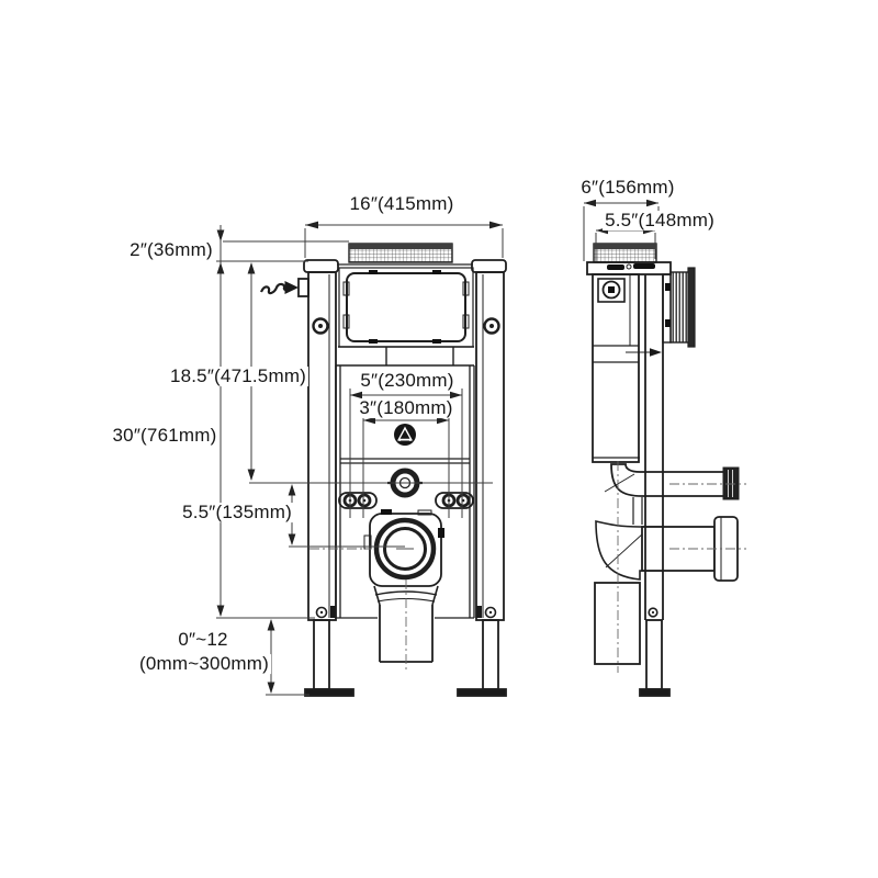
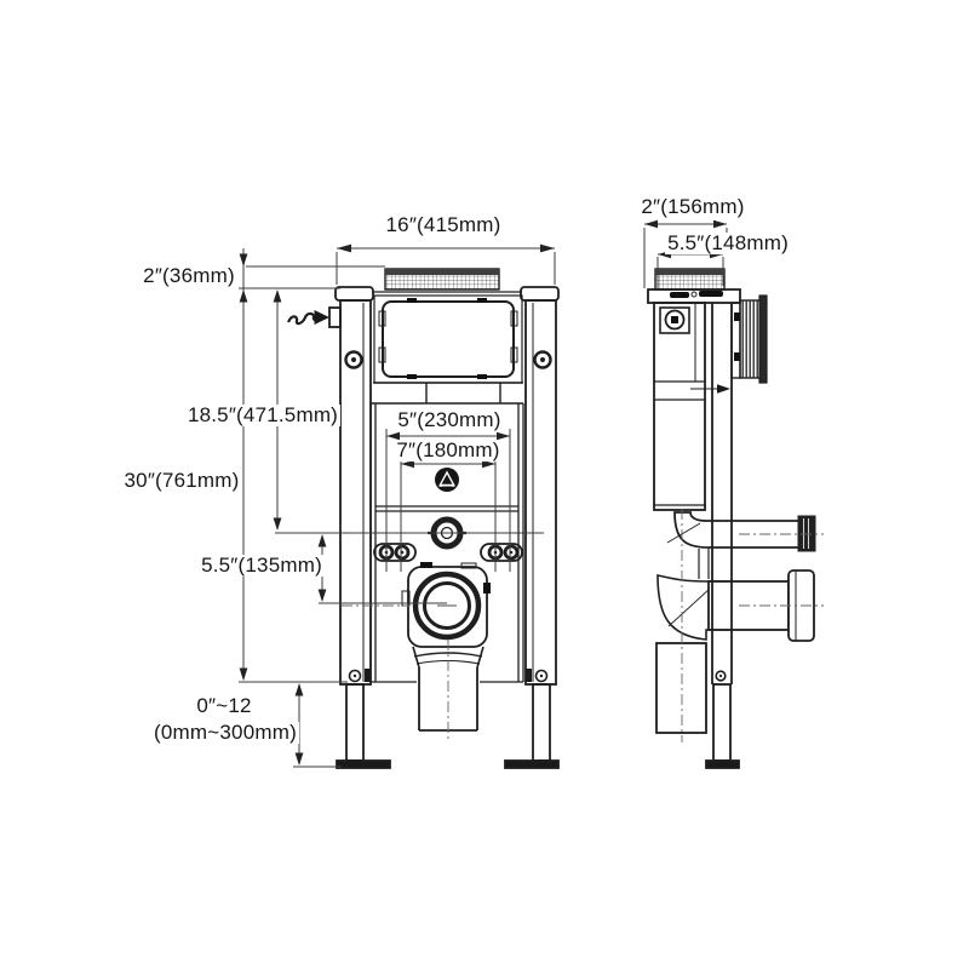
  16″(415mm)
  2″(36mm)
  18.5″(471.5mm)
  30″(761mm)
  5.5″(135mm)
  0″~12
  (0mm~300mm)
  5″(230mm)
- 3″(180mm)
+ 7″(180mm)
- 6″(156mm)
+ 2″(156mm)
  5.5″(148mm)
